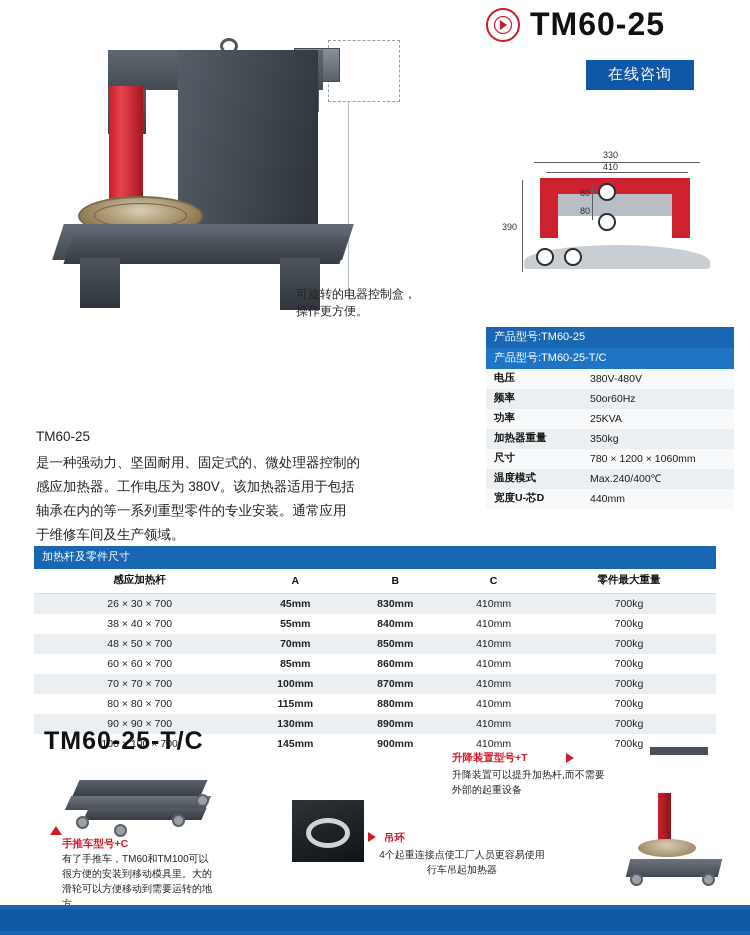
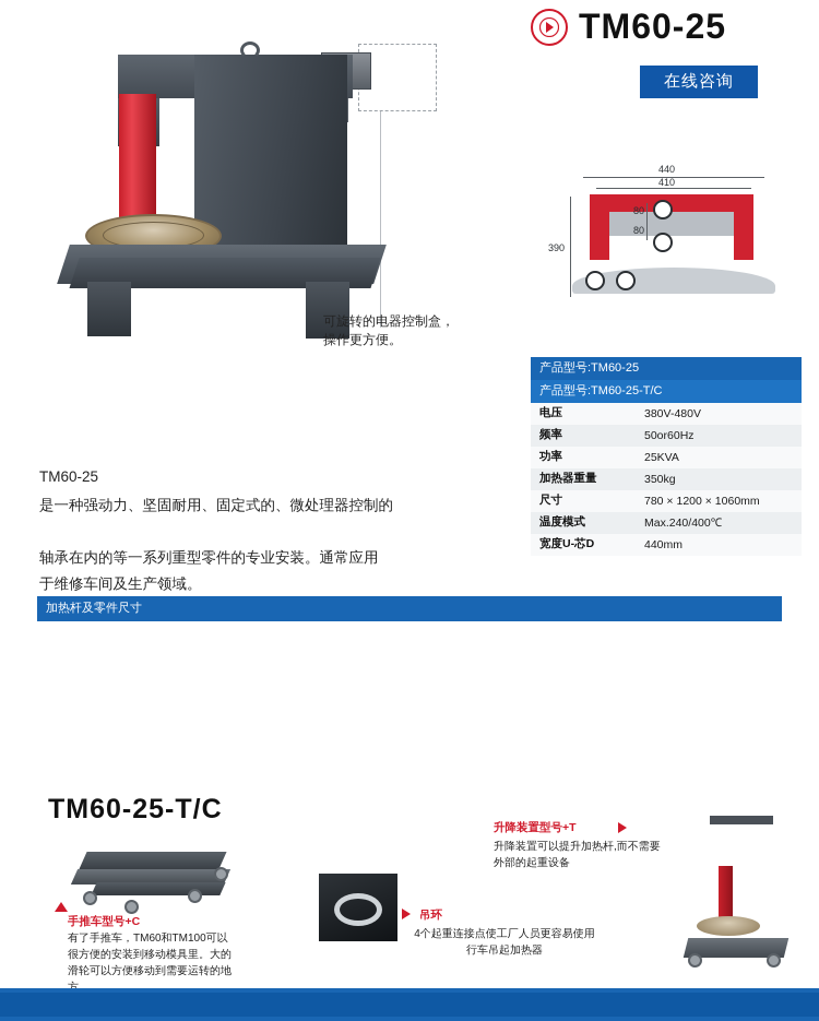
  TM60-25
  在线咨询
  可旋转的电器控制盒，
  操作更方便。
- 330
+ 440
  410
  80
  80
  390
  产品型号:TM60-25
  产品型号:TM60-25-T/C
  电压	380V-480V
  频率	50or60Hz
  功率	25KVA
  加热器重量	350kg
  尺寸	780 × 1200 × 1060mm
  温度模式	Max.240/400℃
  宽度U-芯D	440mm
  TM60-25
  是一种强动力、坚固耐用、固定式的、微处理器控制的
- 感应加热器。工作电压为 380V。该加热器适用于包括
  轴承在内的等一系列重型零件的专业安装。通常应用
  于维修车间及生产领域。
  加热杆及零件尺寸
- 感应加热杆	A	B	C	零件最大重量
- 26 × 30 × 700	45mm	830mm	410mm	700kg
- 38 × 40 × 700	55mm	840mm	410mm	700kg
- 48 × 50 × 700	70mm	850mm	410mm	700kg
- 60 × 60 × 700	85mm	860mm	410mm	700kg
- 70 × 70 × 700	100mm	870mm	410mm	700kg
- 80 × 80 × 700	115mm	880mm	410mm	700kg
- 90 × 90 × 700	130mm	890mm	410mm	700kg
- 100 × 100 × 700	145mm	900mm	410mm	700kg
  TM60-25-T/C
  手推车型号+C
  有了手推车，TM60和TM100可以很方便的安装到移动模具里。大的滑轮可以方便移动到需要运转的地
  吊环
  4个起重连接点使工厂人员更容易使用
  行车吊起加热器
  升降装置型号+T
  升降装置可以提升加热杆,而不需要
  外部的起重设备
